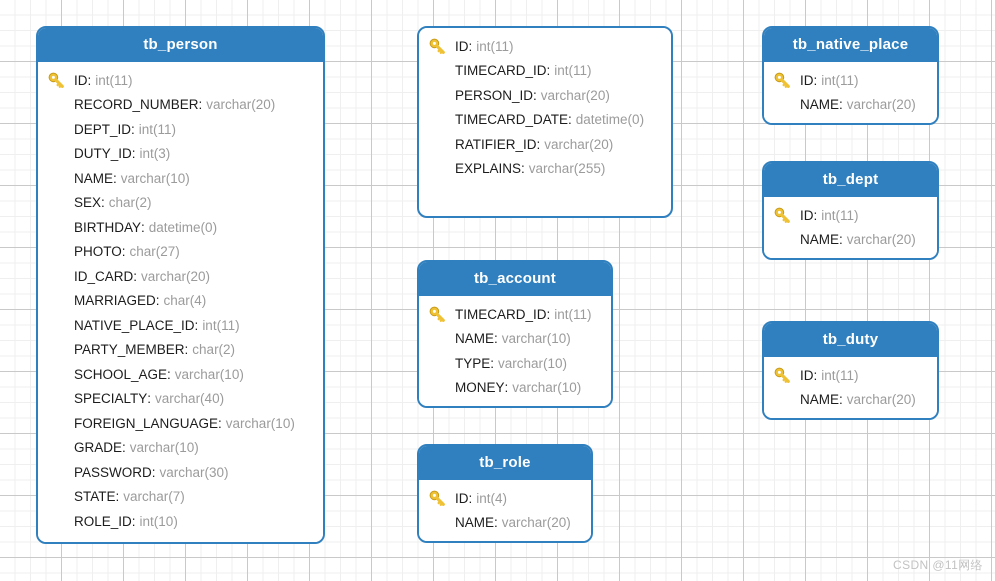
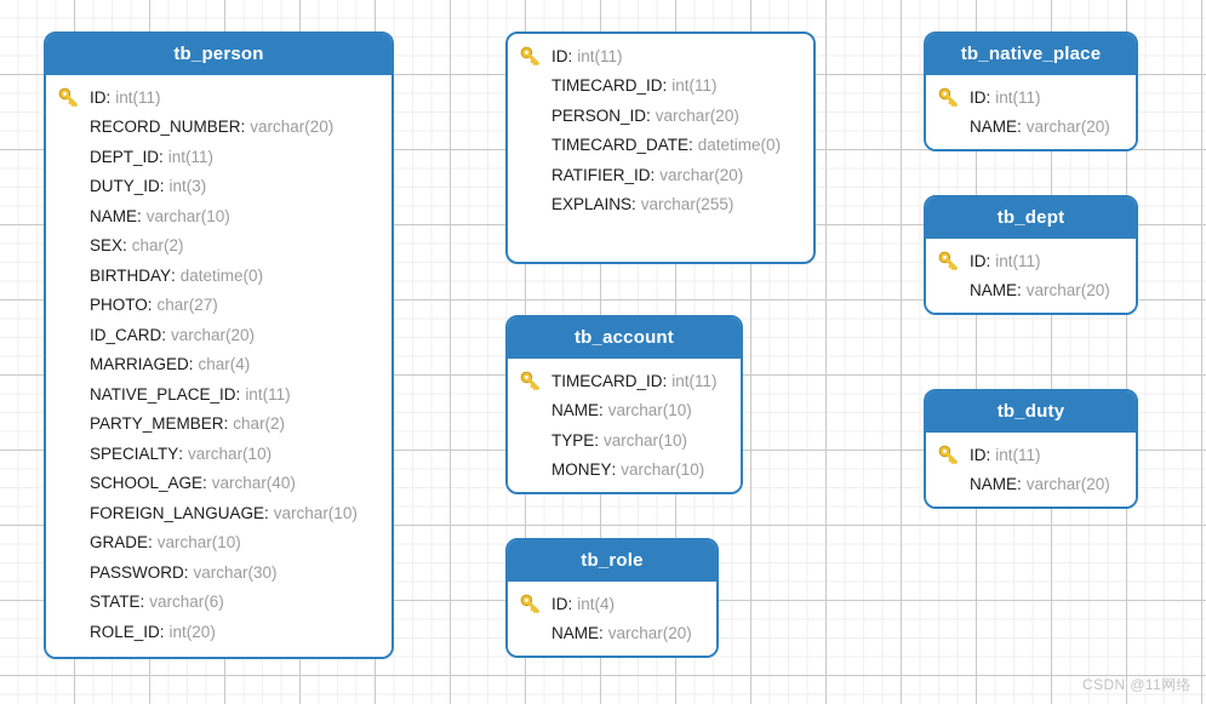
  tb_person
  ID
  :
  int(11)
  RECORD_NUMBER
  :
  varchar(20)
  DEPT_ID
  :
  int(11)
  DUTY_ID
  :
  int(3)
  NAME
  :
  varchar(10)
  SEX
  :
  char(2)
  BIRTHDAY
  :
  datetime(0)
  PHOTO
  :
  char(27)
  ID_CARD
  :
  varchar(20)
  MARRIAGED
  :
  char(4)
  NATIVE_PLACE_ID
  :
  int(11)
  PARTY_MEMBER
  :
  char(2)
- SCHOOL_AGE
+ SPECIALTY
  :
  varchar(10)
- SPECIALTY
+ SCHOOL_AGE
  :
  varchar(40)
  FOREIGN_LANGUAGE
  :
  varchar(10)
  GRADE
  :
  varchar(10)
  PASSWORD
  :
  varchar(30)
  STATE
  :
- varchar(7)
+ varchar(6)
  ROLE_ID
  :
- int(10)
+ int(20)
  ID
  :
  int(11)
  TIMECARD_ID
  :
  int(11)
  PERSON_ID
  :
  varchar(20)
  TIMECARD_DATE
  :
  datetime(0)
  RATIFIER_ID
  :
  varchar(20)
  EXPLAINS
  :
  varchar(255)
  tb_account
  TIMECARD_ID
  :
  int(11)
  NAME
  :
  varchar(10)
  TYPE
  :
  varchar(10)
  MONEY
  :
  varchar(10)
  tb_role
  ID
  :
  int(4)
  NAME
  :
  varchar(20)
  tb_native_place
  ID
  :
  int(11)
  NAME
  :
  varchar(20)
  tb_dept
  ID
  :
  int(11)
  NAME
  :
  varchar(20)
  tb_duty
  ID
  :
  int(11)
  NAME
  :
  varchar(20)
  CSDN @11网络
